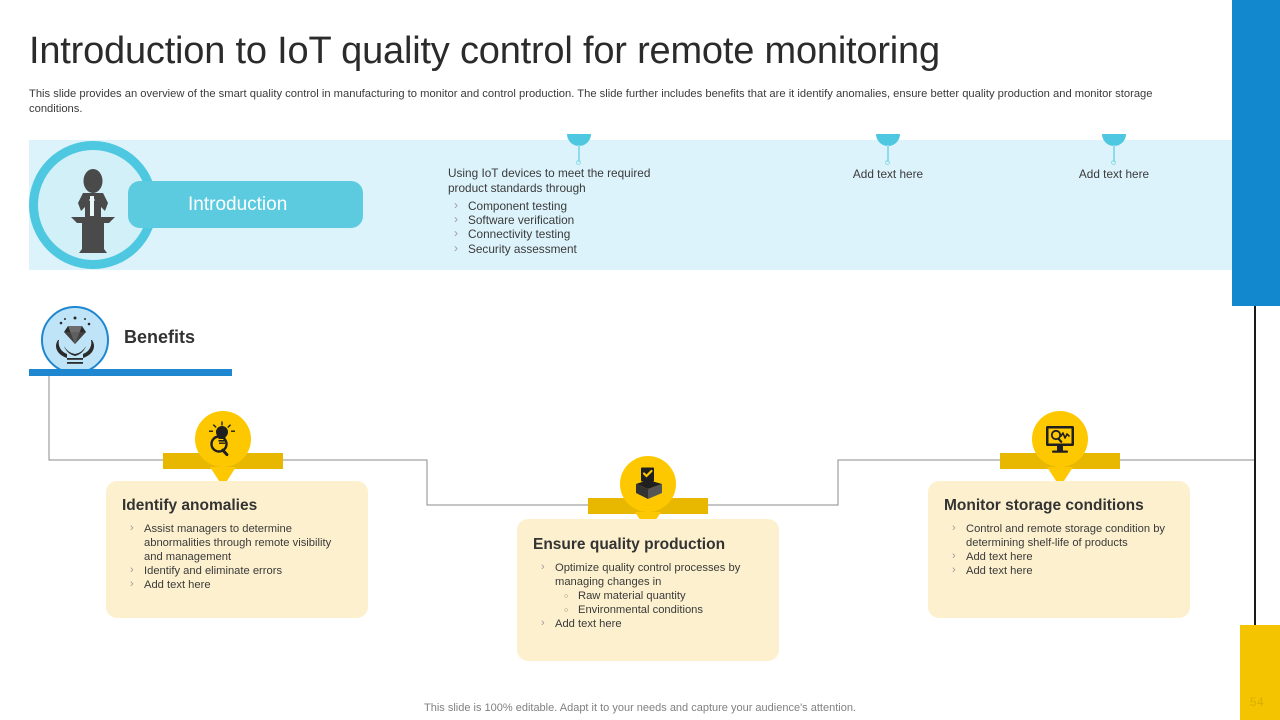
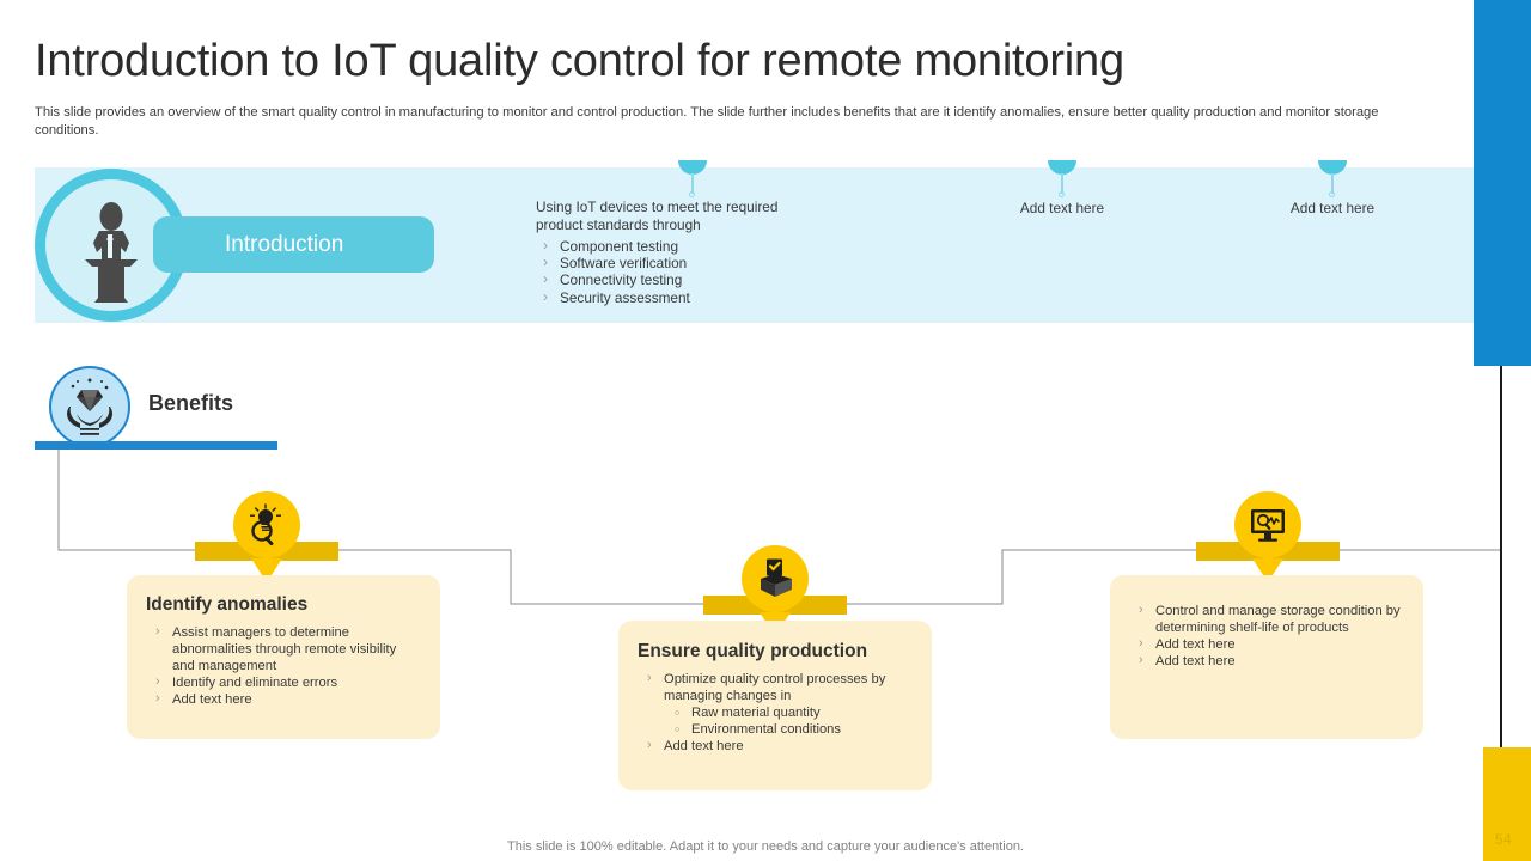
  54
  Introduction to IoT quality control for remote monitoring
  This slide provides an overview of the smart quality control in manufacturing to monitor and control production. The slide further includes benefits that are it identify anomalies, ensure better quality production and monitor storage conditions.
  Introduction
  Using IoT devices to meet the required product standards through
  Component testing
  Software verification
  Connectivity testing
  Security assessment
  Add text here
  Add text here
  Benefits
  Identify anomalies
  Assist managers to determine abnormalities through remote visibility and management
  Identify and eliminate errors
  Add text here
  Ensure quality production
  Optimize quality control processes by managing changes in
  Raw material quantity
  Environmental conditions
  Add text here
- Monitor storage conditions
- Control and remote storage condition by determining shelf-life of products
+ Control and manage storage condition by determining shelf-life of products
  Add text here
  Add text here
  This slide is 100% editable. Adapt it to your needs and capture your audience's attention.
